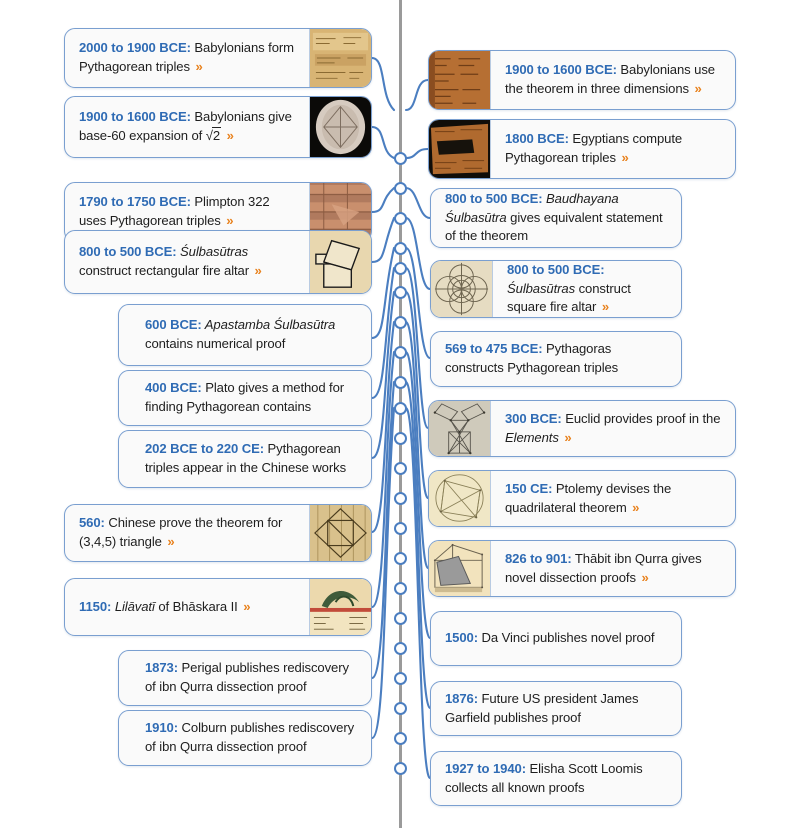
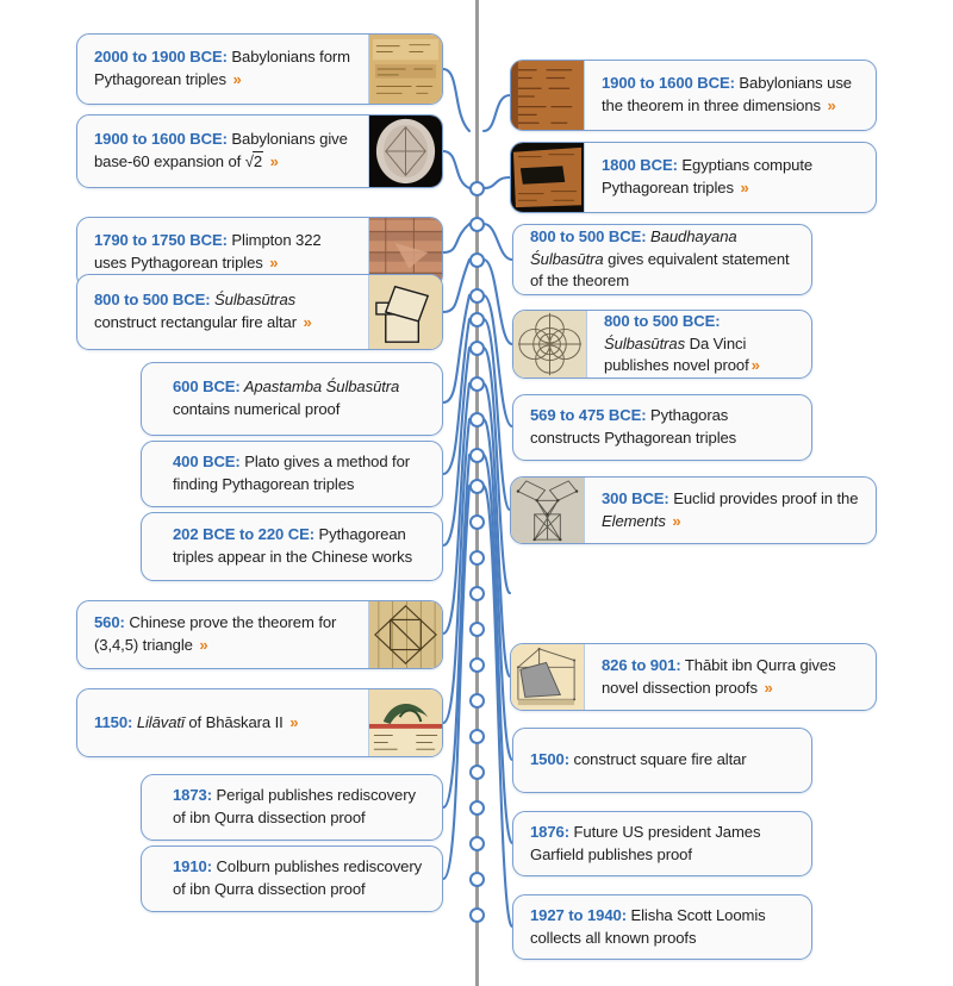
  2000 to 1900 BCE: Babylonians form Pythagorean triples »
  1900 to 1600 BCE: Babylonians give base-60 expansion of √2 »
  1790 to 1750 BCE: Plimpton 322 uses Pythagorean triples »
  800 to 500 BCE: Śulbasūtras construct rectangular fire altar »
  600 BCE: Apastamba Śulbasūtra contains numerical proof
- 400 BCE: Plato gives a method for finding Pythagorean contains
+ 400 BCE: Plato gives a method for finding Pythagorean triples
  202 BCE to 220 CE: Pythagorean triples appear in the Chinese works
  560: Chinese prove the theorem for (3,4,5) triangle »
  1150: Lilāvatī of Bhāskara II »
  1873: Perigal publishes rediscovery of ibn Qurra dissection proof
  1910: Colburn publishes rediscovery of ibn Qurra dissection proof
  1900 to 1600 BCE: Babylonians use the theorem in three dimensions »
  1800 BCE: Egyptians compute Pythagorean triples »
  800 to 500 BCE: Baudhayana Śulbasūtra gives equivalent statement of the theorem
- 800 to 500 BCE: Śulbasūtras construct square fire altar »
+ 800 to 500 BCE: Śulbasūtras Da Vinci publishes novel proof »
  569 to 475 BCE: Pythagoras constructs Pythagorean triples
  300 BCE: Euclid provides proof in the Elements »
- 150 CE: Ptolemy devises the quadrilateral theorem »
  826 to 901: Thābit ibn Qurra gives novel dissection proofs »
- 1500: Da Vinci publishes novel proof
+ 1500: construct square fire altar
  1876: Future US president James Garfield publishes proof
  1927 to 1940: Elisha Scott Loomis collects all known proofs
